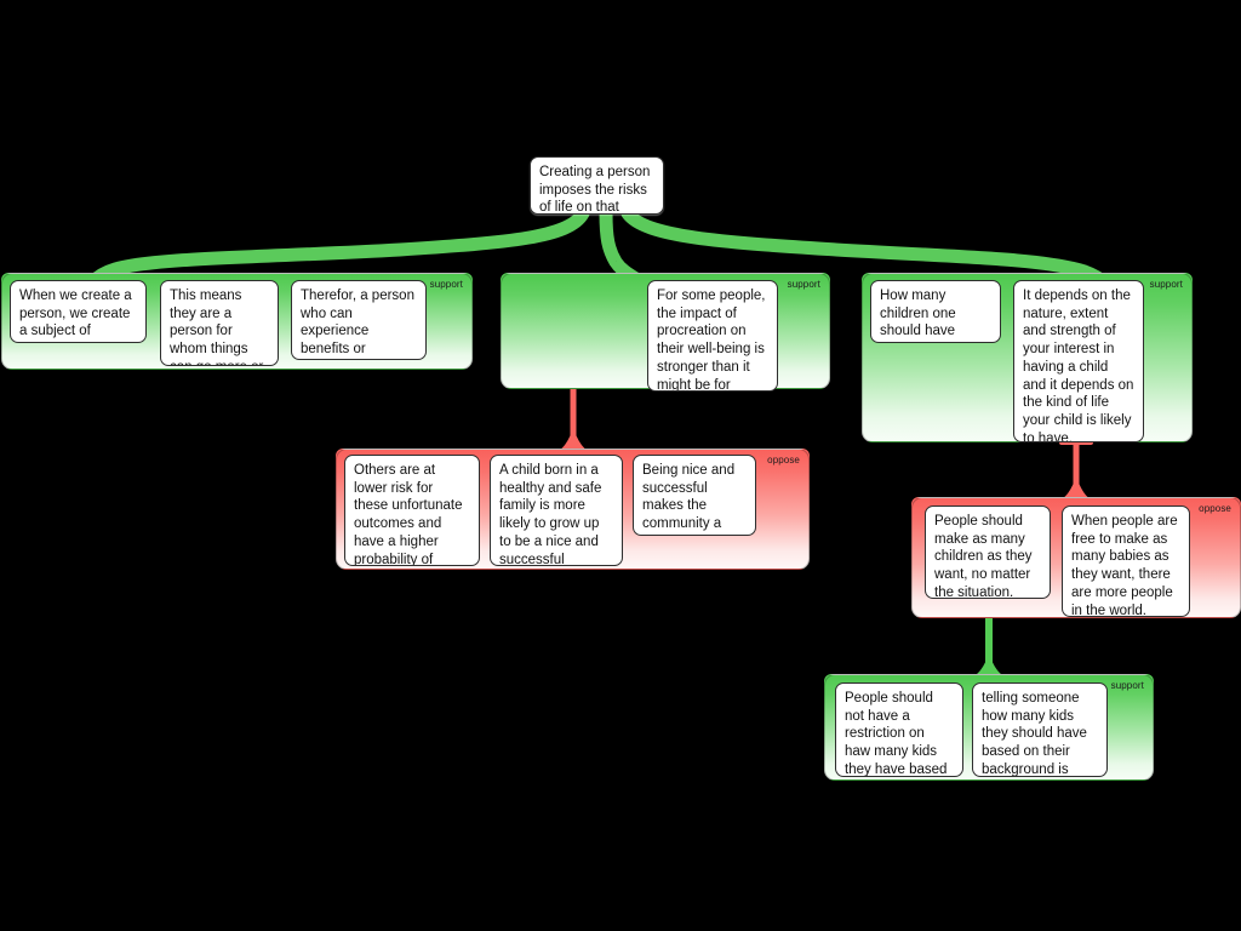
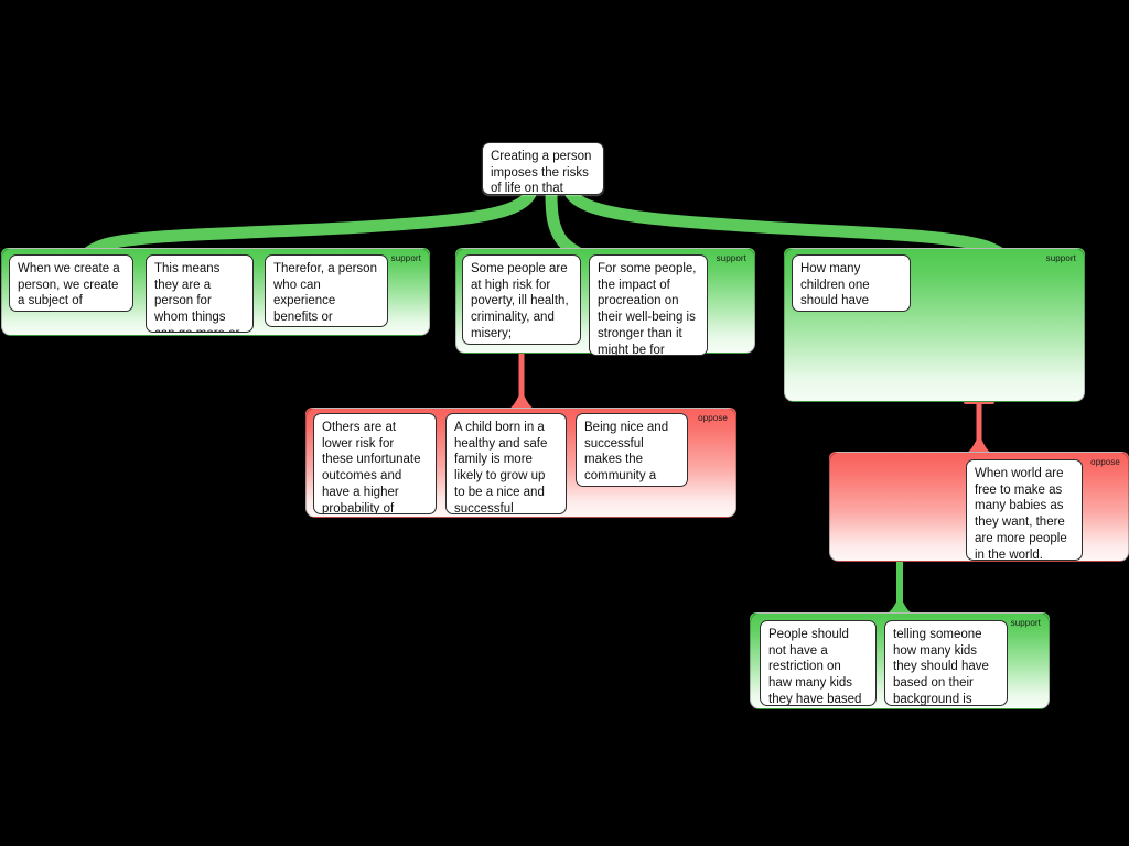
  Creating a person imposes the risks of life on that
  support
  When we create a person, we create a subject of
  Therefor, a person who can experience benefits or
  support
+ Some people are at high risk for poverty, ill health, criminality, and misery;
  For some people, the impact of procreation on their well-being is stronger than it might be for
  support
  How many children one should have
- It depends on the nature, extent and strength of your interest in having a child and it depends on the kind of life your child is likely to have.
  oppose
  Others are at lower risk for these unfortunate outcomes and have a higher probability of
  A child born in a healthy and safe family is more likely to grow up to be a nice and successful
  Being nice and successful makes the community a
  oppose
- People should make as many children as they want, no matter the situation.
- When people are free to make as many babies as they want, there are more people in the world.
+ When world are free to make as many babies as they want, there are more people in the world.
  support
  People should not have a restriction on haw many kids they have based
  telling someone how many kids they should have based on their background is
